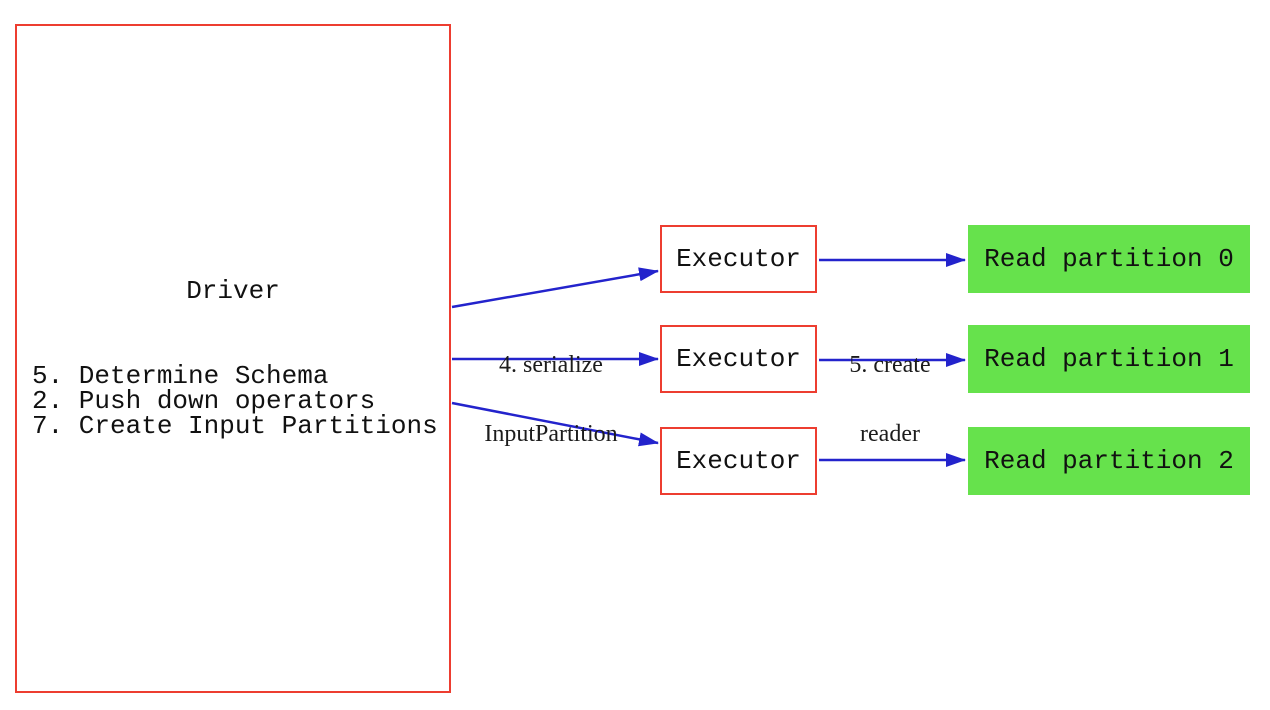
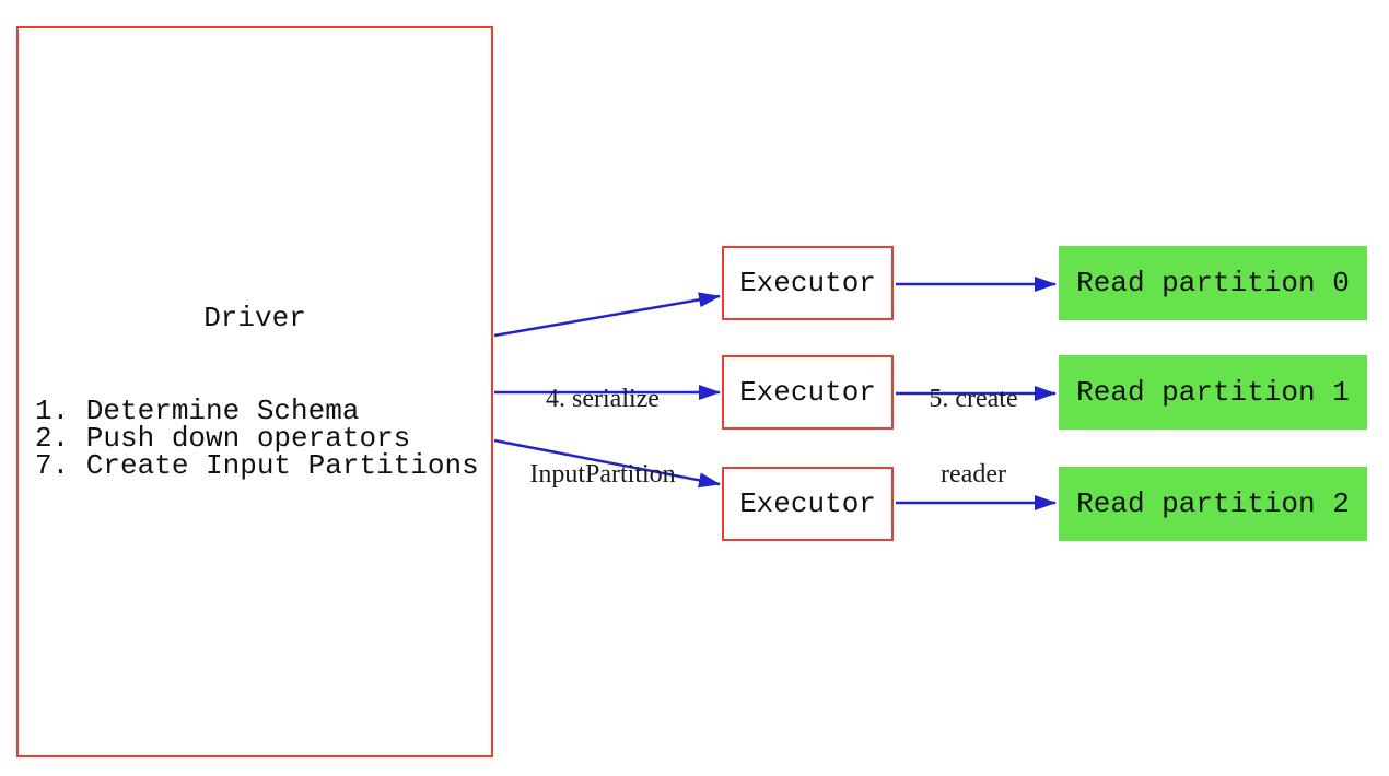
  Driver
- 5. Determine Schema
+ 1. Determine Schema
  2. Push down operators
  7. Create Input Partitions
  Executor
  Executor
  Executor
  Read partition 0
  Read partition 1
  Read partition 2
  4. serialize
  InputPartition
  5. create
  reader
